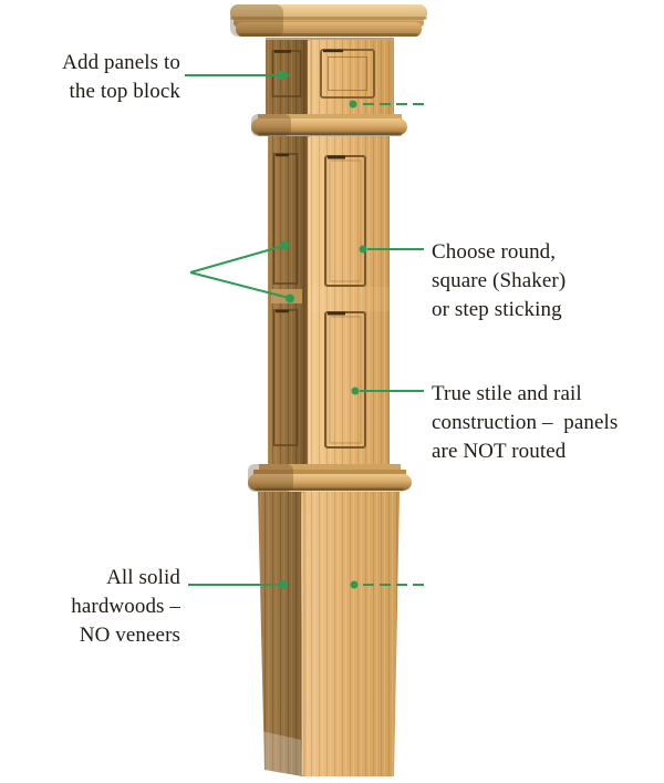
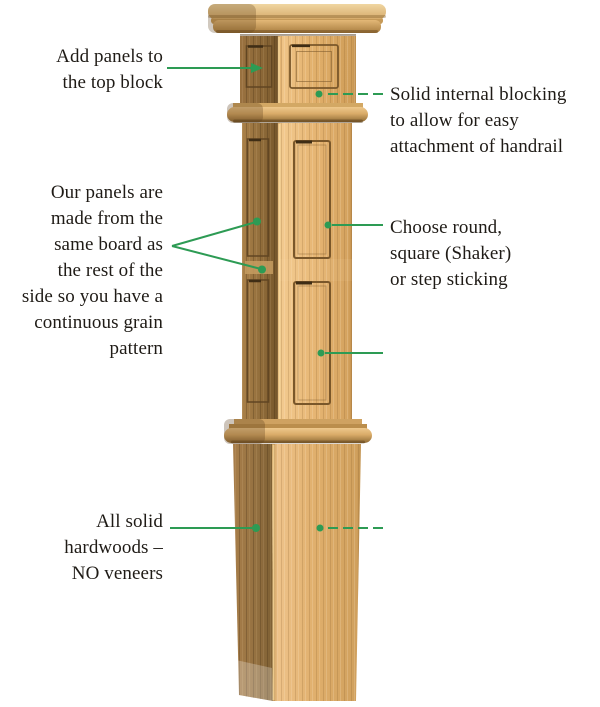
  Add panels to
  the top block
+ Solid internal blocking
+ to allow for easy
+ attachment of handrail
+ Our panels are
+ made from the
+ same board as
+ the rest of the
+ side so you have a
+ continuous grain
+ pattern
  Choose round,
  square (Shaker)
  or step sticking
- True stile and rail
- construction – panels
- are NOT routed
  All solid
  hardwoods –
  NO veneers
